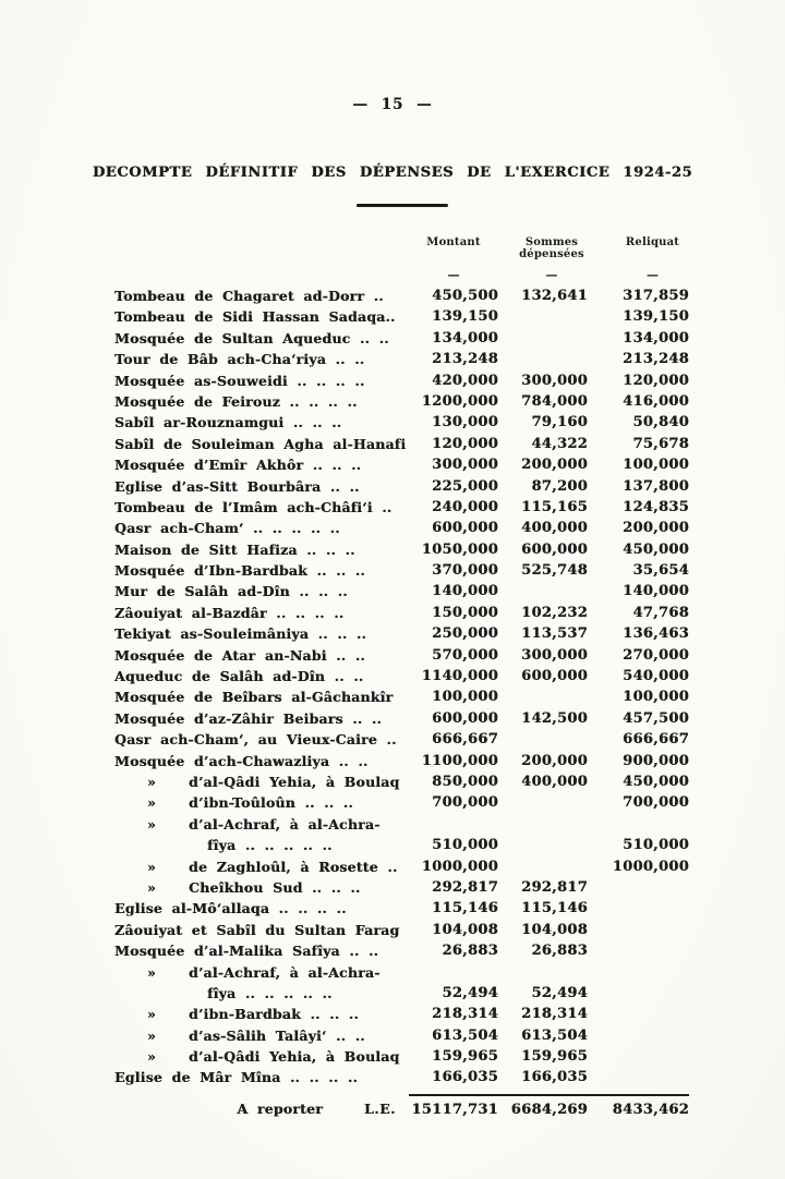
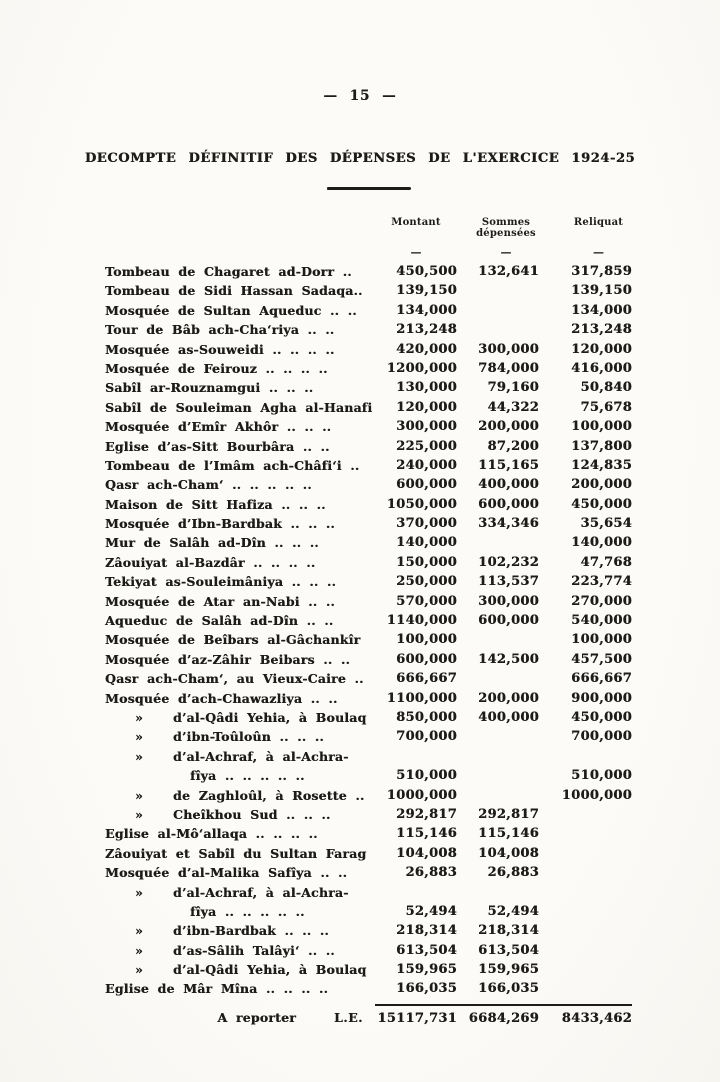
  — 15 —
  DECOMPTE DÉFINITIF DES DÉPENSES DE L'EXERCICE 1924-25
  Montant
  Sommes dépensées
  Reliquat
  —
  —
  —
  Tombeau de Chagaret ad-Dorr ..
  450,500
  132,641
  317,859
  Tombeau de Sidi Hassan Sadaqa..
  139,150
  139,150
  Mosquée de Sultan Aqueduc .. ..
  134,000
  134,000
  Tour de Bâb ach-Cha‘riya .. ..
  213,248
  213,248
  Mosquée as-Souweidi .. .. .. ..
  420,000
  300,000
  120,000
  Mosquée de Feirouz .. .. .. ..
  1200,000
  784,000
  416,000
  Sabîl ar-Rouznamgui .. .. ..
  130,000
  79,160
  50,840
  Sabîl de Souleiman Agha al-Hanafi
  120,000
  44,322
  75,678
  Mosquée d’Emîr Akhôr .. .. ..
  300,000
  200,000
  100,000
  Eglise d’as-Sitt Bourbâra .. ..
  225,000
  87,200
  137,800
  Tombeau de l’Imâm ach-Châfi‘i ..
  240,000
  115,165
  124,835
  Qasr ach-Cham‘ .. .. .. .. ..
  600,000
  400,000
  200,000
  Maison de Sitt Hafiza .. .. ..
  1050,000
  600,000
  450,000
  Mosquée d’Ibn-Bardbak .. .. ..
  370,000
- 525,748
+ 334,346
  35,654
  Mur de Salâh ad-Dîn .. .. ..
  140,000
  140,000
  Zâouiyat al-Bazdâr .. .. .. ..
  150,000
  102,232
  47,768
  Tekiyat as-Souleimâniya .. .. ..
  250,000
  113,537
- 136,463
+ 223,774
  Mosquée de Atar an-Nabi .. ..
  570,000
  300,000
  270,000
  Aqueduc de Salâh ad-Dîn .. ..
  1140,000
  600,000
  540,000
  Mosquée de Beîbars al-Gâchankîr
  100,000
  100,000
  Mosquée d’az-Zâhir Beibars .. ..
  600,000
  142,500
  457,500
  Qasr ach-Cham‘, au Vieux-Caire ..
  666,667
  666,667
  Mosquée d’ach-Chawazliya .. ..
  1100,000
  200,000
  900,000
  » d’al-Qâdi Yehia, à Boulaq
  850,000
  400,000
  450,000
  » d’ibn-Toûloûn .. .. ..
  700,000
  700,000
  » d’al-Achraf, à al-Achra-
  fîya .. .. .. .. ..
  510,000
  510,000
  » de Zaghloûl, à Rosette ..
  1000,000
  1000,000
  » Cheîkhou Sud .. .. ..
  292,817
  292,817
  Eglise al-Mô‘allaqa .. .. .. ..
  115,146
  115,146
  Zâouiyat et Sabîl du Sultan Farag
  104,008
  104,008
  Mosquée d’al-Malika Safîya .. ..
  26,883
  26,883
  » d’al-Achraf, à al-Achra-
  fîya .. .. .. .. ..
  52,494
  52,494
  » d’ibn-Bardbak .. .. ..
  218,314
  218,314
  » d’as-Sâlih Talâyi‘ .. ..
  613,504
  613,504
  » d’al-Qâdi Yehia, à Boulaq
  159,965
  159,965
  Eglise de Mâr Mîna .. .. .. ..
  166,035
  166,035
  A reporter
  L.E.
  15117,731
  6684,269
  8433,462
